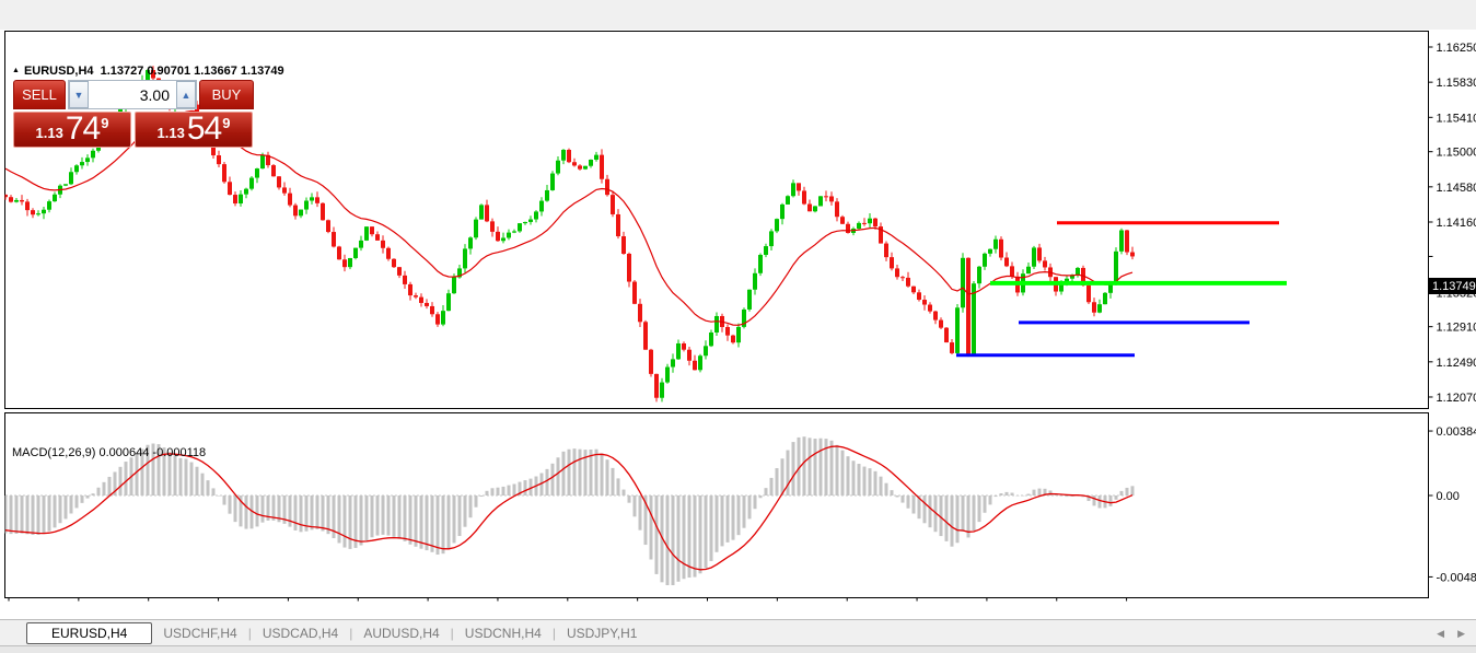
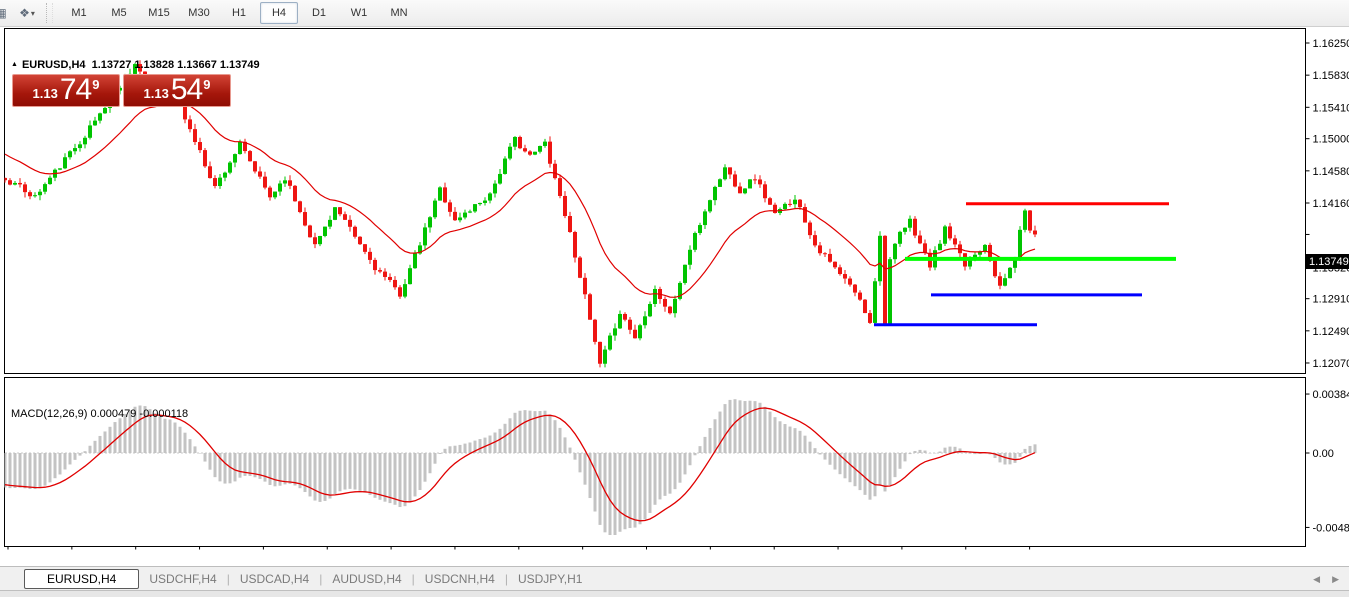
+ ▦
+ ❖
+ ▾
+ M1
+ M5
+ M15
+ M30
+ H1
+ H4
+ D1
+ W1
+ MN
  1.1625
  1.1583
  1.1541
  1.1500
  1.1458
  1.1416
  1.1291
  1.1249
  1.1207
  0.0038
  0.00
  -0.0048
- EURUSD,H4 1.13727 0.90701 1.13667 1.13749
+ EURUSD,H4 1.13727 1.13828 1.13667 1.13749
- MACD(12,26,9) 0.000644 -0.000118
+ MACD(12,26,9) 0.000479 -0.000118
- SELL
- ▼
- 3.00
- ▲
- BUY
  1.13
  74
  9
  1.13
  54
  9
  1.13749
  EURUSD,H4
  USDCHF,H4
  |
  USDCAD,H4
  |
  AUDUSD,H4
  |
  USDCNH,H4
  |
  USDJPY,H1
  ◀
  ▶
